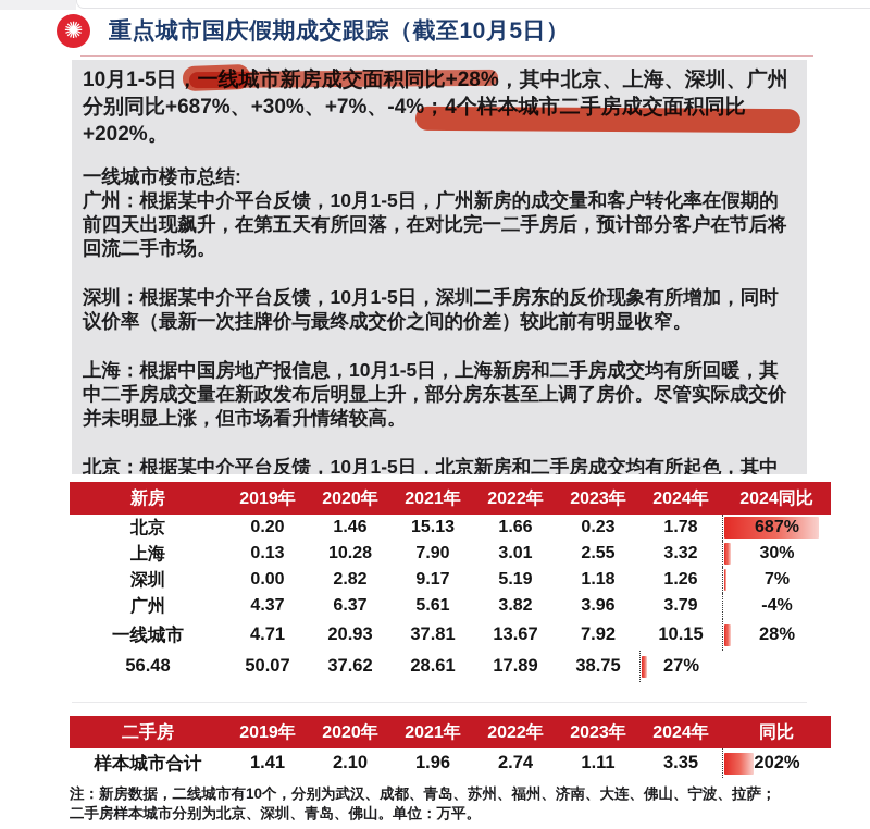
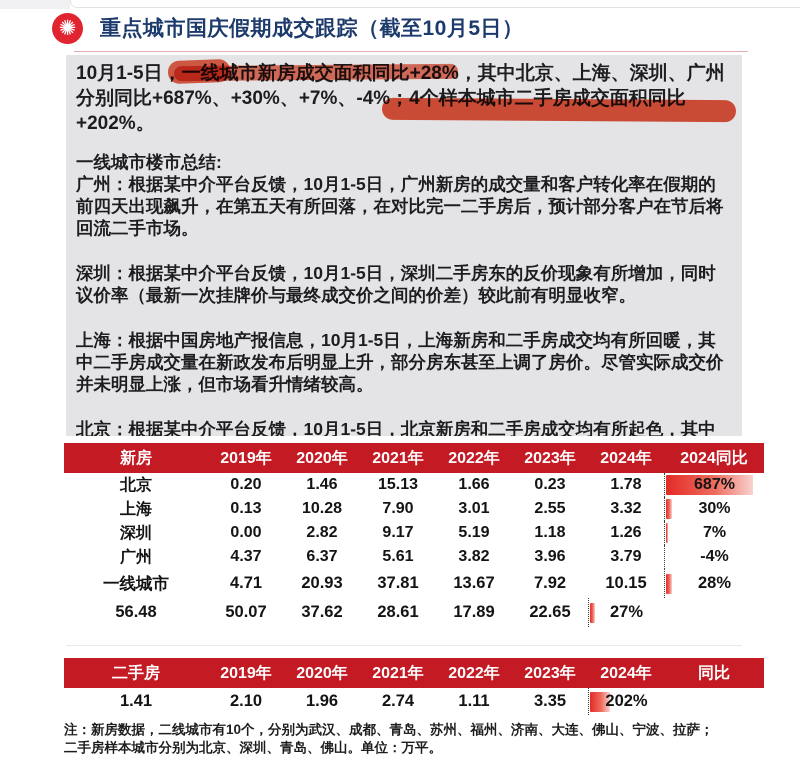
  ✺
  重点城市国庆假期成交跟踪（截至10月5日）
  10月1-5日，一线城市新房成交面积同比+28%，其中北京、上海、深圳、广州分别同比+687%、+30%、+7%、-4%积同比+202%。
  一线城市楼市总结:
  广州：根据某中介平台反馈，10月1-5日，广州新房的成交量和客户转化率在假期的前四天出现飙升，在第五天有所回落，在对比完一二手房后，预计部分客户在节后将回流二手市场。
  深圳：根据某中介平台反馈，10月1-5日，深圳二手房东的反价现象有所增加，同时议价率（最新一次挂牌价与最终成交价之间的价差）较此前有明显收窄。
  上海：根据中国房地产报信息，10月1-5日，上海新房和二手房成交均有所回暖，其中二手房成交量在新政发布后明显上升，部分房东甚至上调了房价。尽管实际成交价并未明显上涨，但市场看升情绪较高。
  新房
  2019年
  2020年
  2021年
  2022年
  2023年
  2024年
  2024同比
  北京
  0.20
  1.46
  15.13
  1.66
  0.23
  1.78
  687%
  上海
  0.13
  10.28
  7.90
  3.01
  2.55
  3.32
  30%
  深圳
  0.00
  2.82
  9.17
  5.19
  1.18
  1.26
  7%
  广州
  4.37
  6.37
  5.61
  3.82
  3.96
  3.79
  -4%
  一线城市
  4.71
  20.93
  37.81
  13.67
  7.92
  10.15
  28%
  56.48
  50.07
  37.62
  28.61
  17.89
- 38.75
+ 22.65
  27%
  二手房
  2019年
  2020年
  2021年
  2022年
  2023年
  2024年
  同比
- 样本城市合计
  1.41
  2.10
  1.96
  2.74
  1.11
  3.35
  202%
  注：新房数据，二线城市有10个，分别为武汉、成都、青岛、苏州、福州、济南、大连、佛山、宁波、拉萨；
  二手房样本城市分别为北京、深圳、青岛、佛山。单位：万平。
